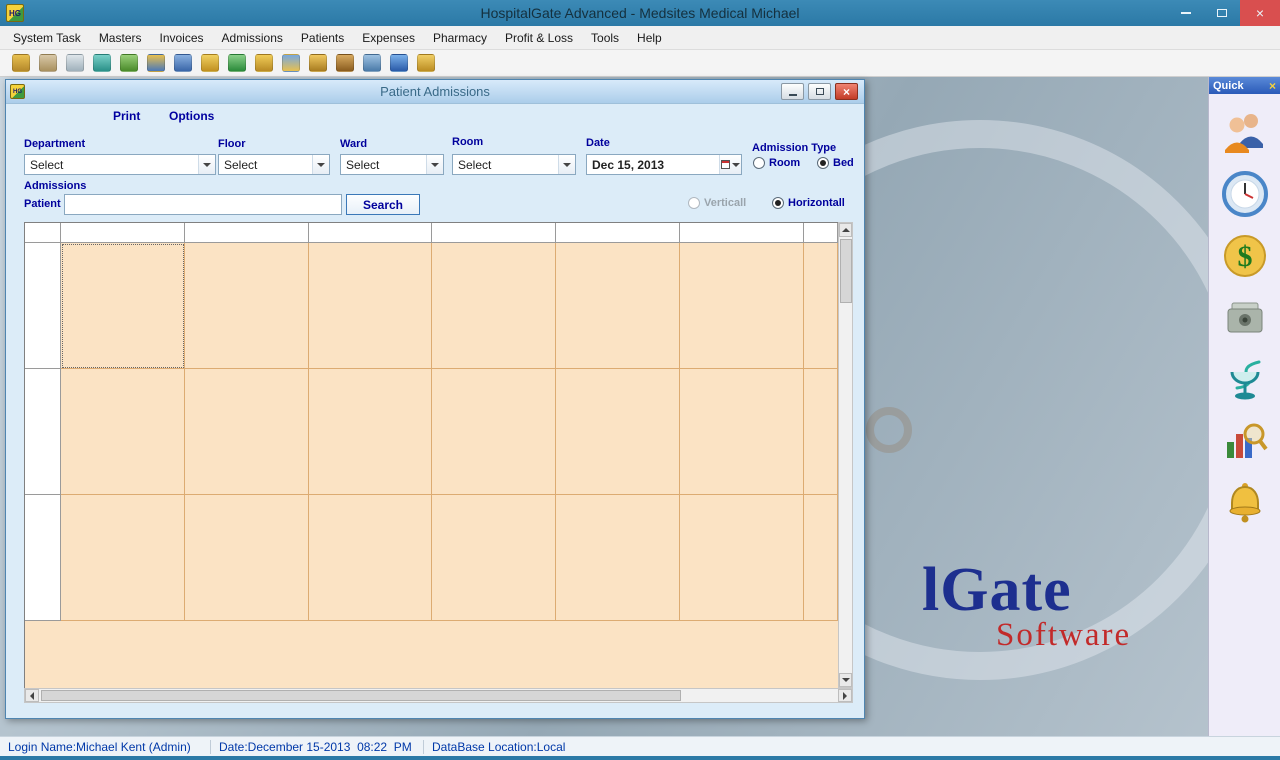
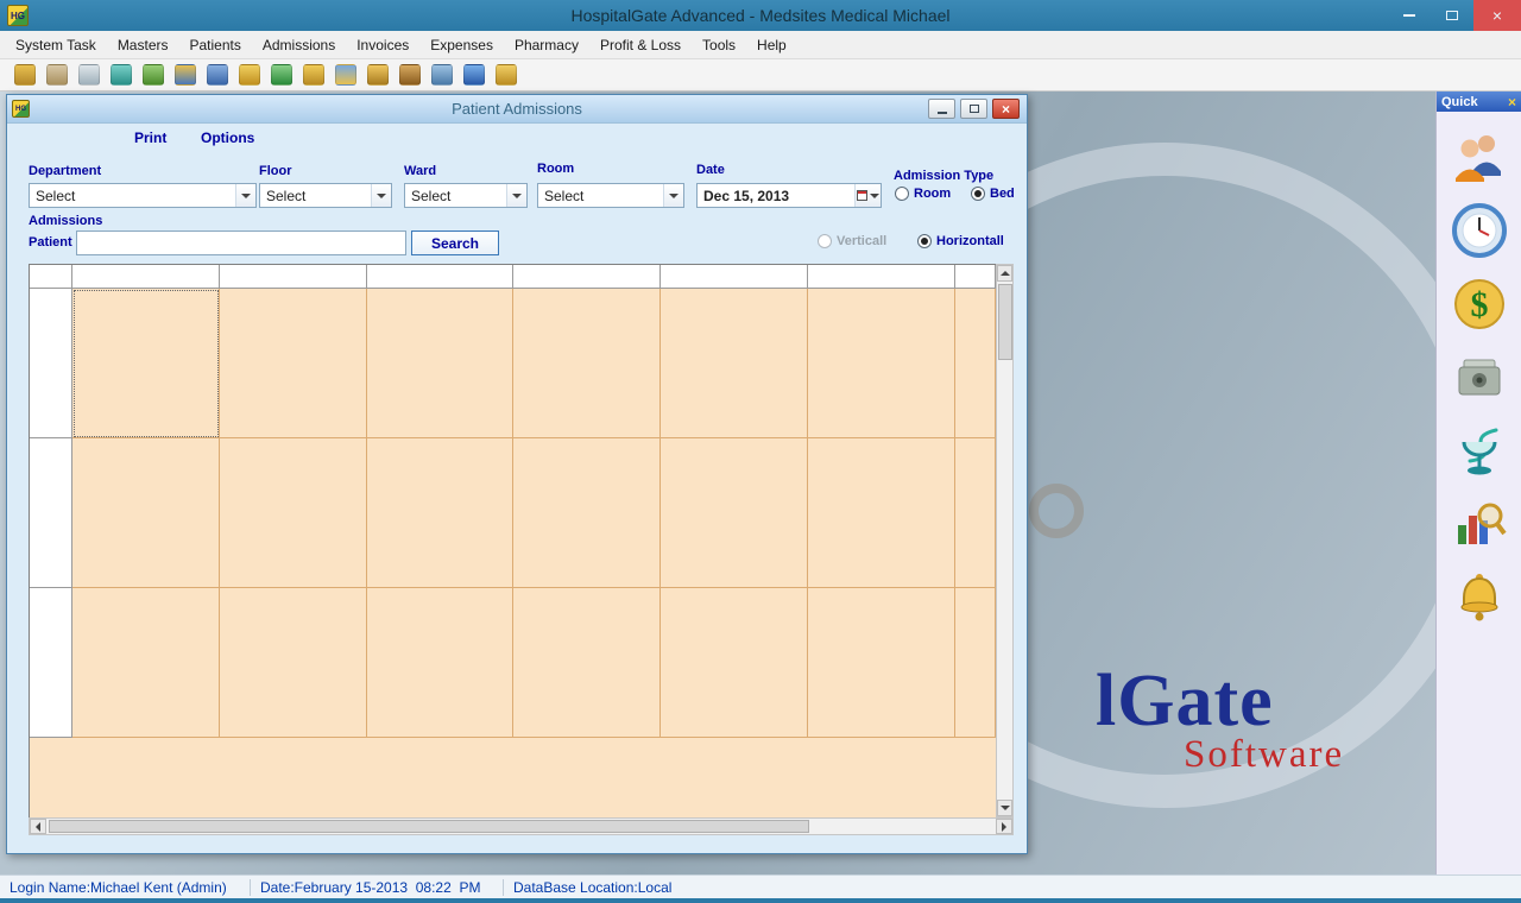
  HG
  HospitalGate Advanced - Medsites Medical Michael
  ×
  System Task
  Masters
- Invoices
+ Patients
  Admissions
- Patients
+ Invoices
  Expenses
  Pharmacy
  Profit & Loss
  Tools
  Help
  lGate
  Software
  Patient Admissions
  ×
  Print
  Options
  Department
  Floor
  Ward
  Room
  Date
  Admission Type
  Select
  Select
  Select
  Select
  Dec 15, 2013
  Room
  Bed
  Admissions
  Patient
  Search
  Verticall
  Horizontall
  Quick
  ×
  $
  Login Name:Michael Kent (Admin)
- Date:December 15-2013 08:22 PM
+ Date:February 15-2013 08:22 PM
  DataBase Location:Local
